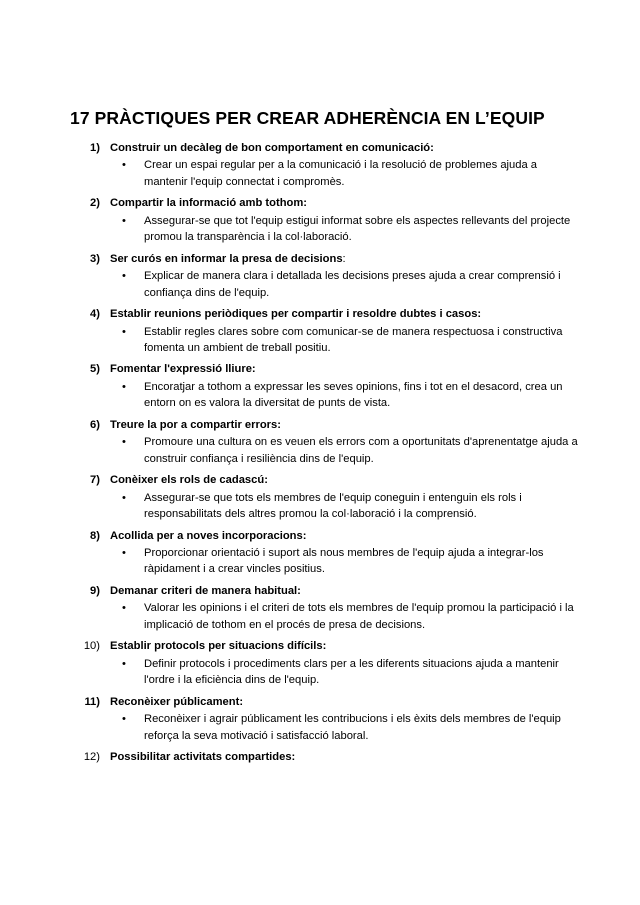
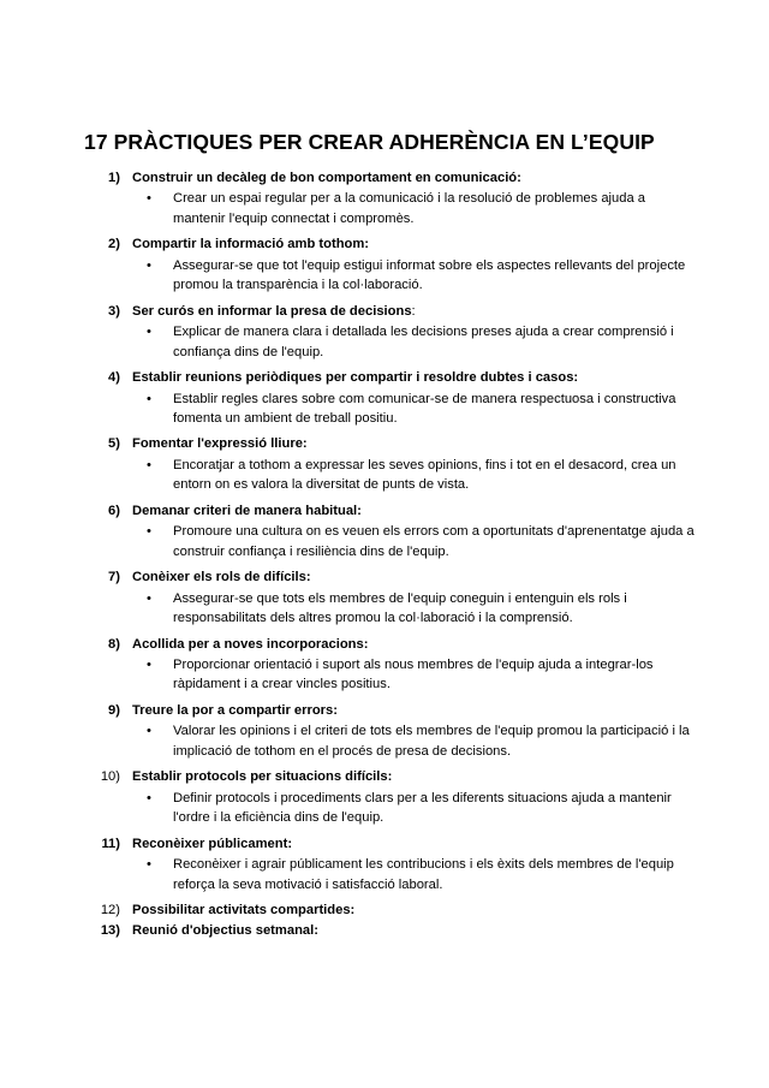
  17 PRÀCTIQUES PER CREAR ADHERÈNCIA EN L’EQUIP
  1)
  Construir un decàleg de bon comportament en comunicació:
  Crear un espai regular per a la comunicació i la resolució de problemes ajuda a mantenir l'equip connectat i compromès.
  2)
  Compartir la informació amb tothom:
  Assegurar-se que tot l'equip estigui informat sobre els aspectes rellevants del projecte promou la transparència i la col·laboració.
  3)
  Ser curós en informar la presa de decisions:
  Explicar de manera clara i detallada les decisions preses ajuda a crear comprensió i confiança dins de l'equip.
  4)
  Establir reunions periòdiques per compartir i resoldre dubtes i casos:
  Establir regles clares sobre com comunicar-se de manera respectuosa i constructiva fomenta un ambient de treball positiu.
  5)
  Fomentar l'expressió lliure:
  Encoratjar a tothom a expressar les seves opinions, fins i tot en el desacord, crea un entorn on es valora la diversitat de punts de vista.
  6)
- Treure la por a compartir errors:
+ Demanar criteri de manera habitual:
  Promoure una cultura on es veuen els errors com a oportunitats d'aprenentatge ajuda a construir confiança i resiliència dins de l'equip.
  7)
- Conèixer els rols de cadascú:
+ Conèixer els rols de difícils:
  Assegurar-se que tots els membres de l'equip coneguin i entenguin els rols i responsabilitats dels altres promou la col·laboració i la comprensió.
  8)
  Acollida per a noves incorporacions:
  Proporcionar orientació i suport als nous membres de l'equip ajuda a integrar-los ràpidament i a crear vincles positius.
  9)
- Demanar criteri de manera habitual:
+ Treure la por a compartir errors:
  Valorar les opinions i el criteri de tots els membres de l'equip promou la participació i la implicació de tothom en el procés de presa de decisions.
  10)
  Establir protocols per situacions difícils:
  Definir protocols i procediments clars per a les diferents situacions ajuda a mantenir l'ordre i la eficiència dins de l'equip.
  11)
  Reconèixer públicament:
  Reconèixer i agrair públicament les contribucions i els èxits dels membres de l'equip reforça la seva motivació i satisfacció laboral.
  12)
  Possibilitar activitats compartides:
+ 13)
+ Reunió d'objectius setmanal:
